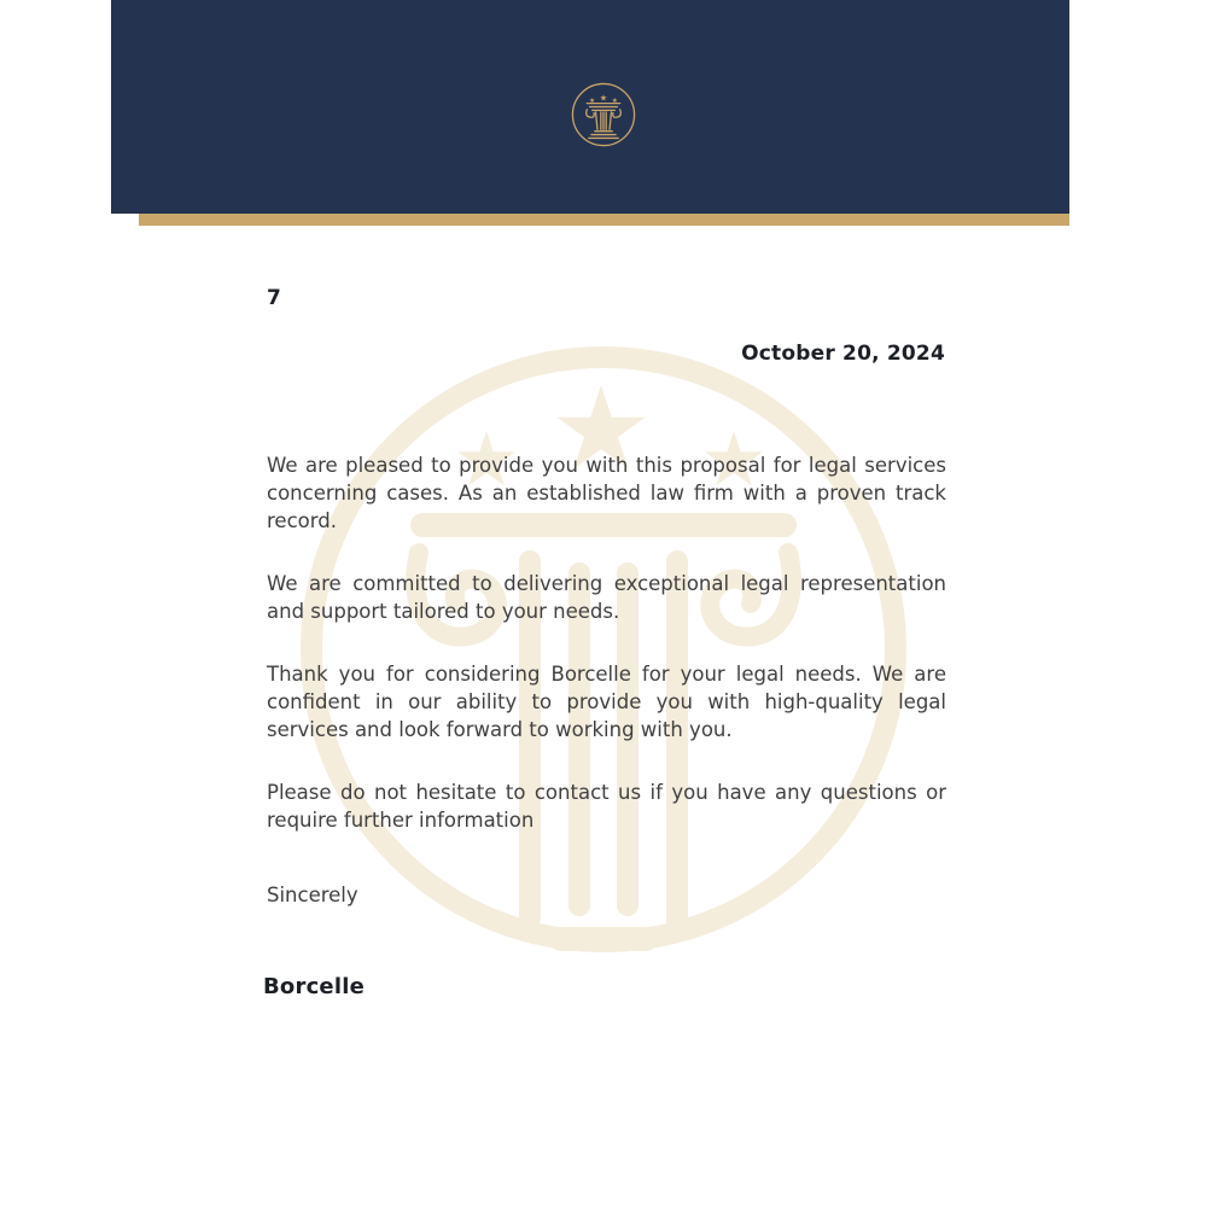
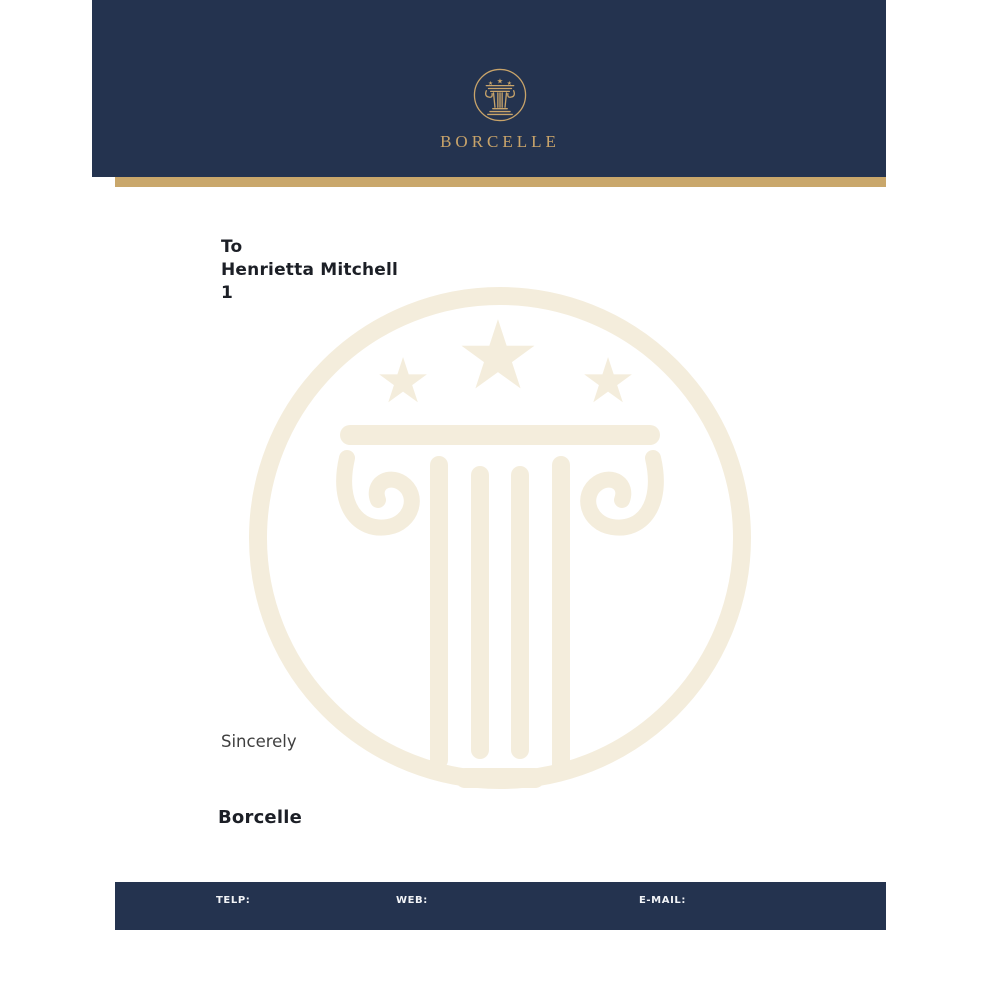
  ★
+ BORCELLE
  ★
  ★
  ★
+ To
+ Henrietta Mitchell
- 7
+ 1
- October 20, 2024
- We are pleased to provide you with this proposal for legal services concerning cases. As an established law firm with a proven track record.
- We are committed to delivering exceptional legal representation and support tailored to your needs.
- Thank you for considering Borcelle for your legal needs. We are confident in our ability to provide you with high-quality legal services and look forward to working with you.
- Please do not hesitate to contact us if you have any questions or require further information
  Sincerely
  Borcelle
+ TELP:
+ WEB:
+ E-MAIL:
